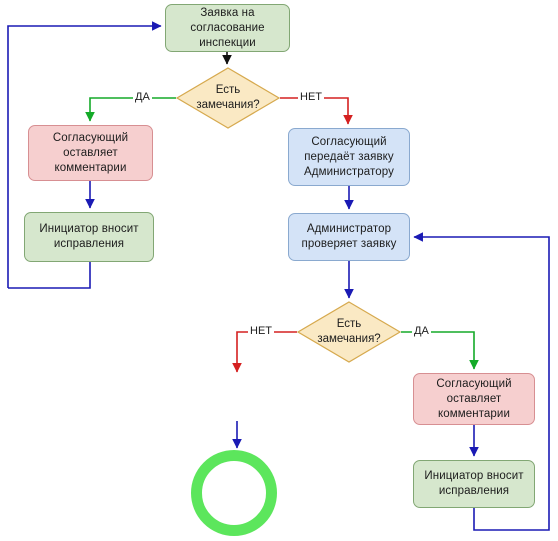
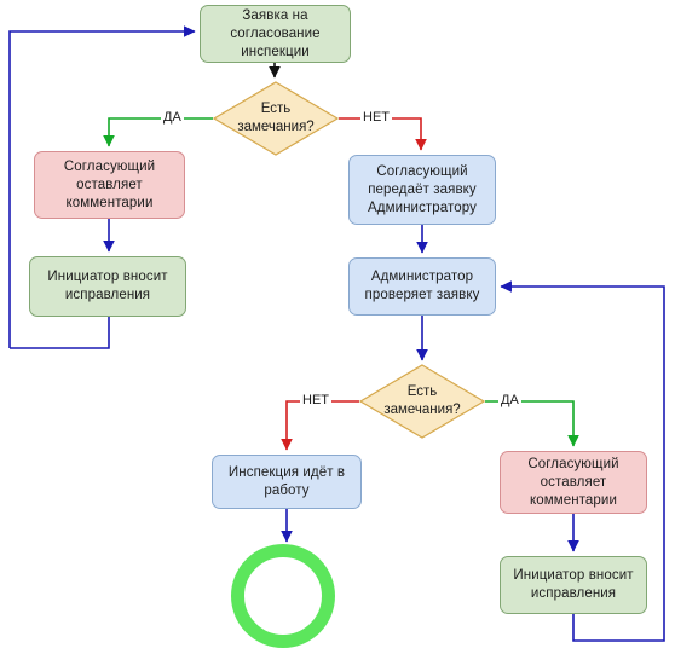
  Заявка на
  согласование
  инспекции
  Есть
  замечания?
  Согласующий
  оставляет
  комментарии
  Инициатор вносит
  исправления
  Согласующий
  передаёт заявку
  Администратору
  Администратор
  проверяет заявку
  Есть
  замечания?
+ Инспекция идёт в
+ работу
  Согласующий
  оставляет
  комментарии
  Инициатор вносит
  исправления
  ДА
  НЕТ
  НЕТ
  ДА
